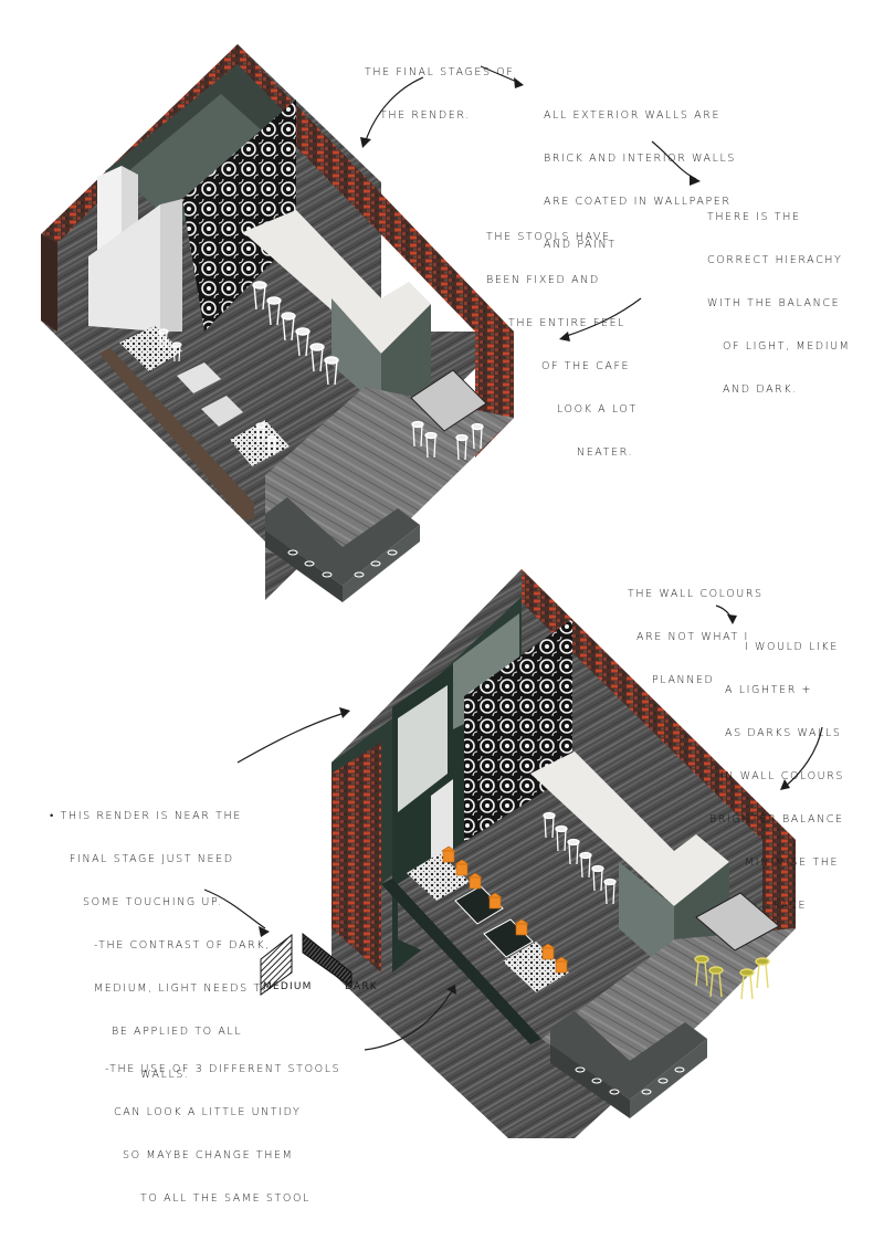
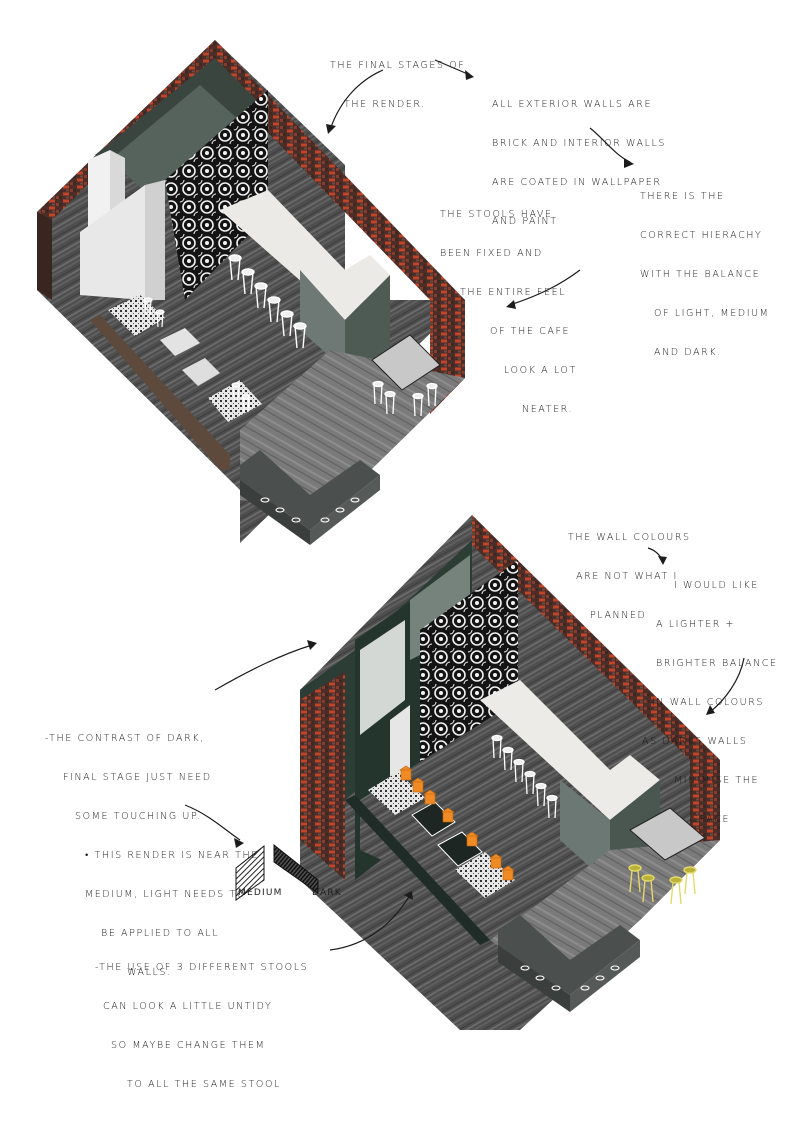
  THE FINAL STAGES OF
  THE RENDER.
  ALL EXTERIOR WALLS ARE
  BRICK AND INTERIOR WALLS
  ARE COATED IN WALLPAPER
  AND PAINT
  THERE IS THE
  CORRECT HIERACHY
  WITH THE BALANCE
  OF LIGHT, MEDIUM
  AND DARK.
  THE STOOLS HAVE
  BEEN FIXED AND
  THE ENTIRE FEEL
  OF THE CAFE
  LOOK A LOT
  NEATER.
  THE WALL COLOURS
  ARE NOT WHAT I
  PLANNED
  I WOULD LIKE
  A LIGHTER +
- AS DARKS WALLS
+ BRIGHTER BALANCE
  IN WALL COLOURS
- BRIGHTER BALANCE
+ AS DARKS WALLS
  MINIMISE THE
  SPACE
- • THIS RENDER IS NEAR THE
+ -THE CONTRAST OF DARK,
  FINAL STAGE JUST NEED
  SOME TOUCHING UP.
- -THE CONTRAST OF DARK,
+ • THIS RENDER IS NEAR THE
  MEDIUM, LIGHT NEEDS TO
  BE APPLIED TO ALL
  WALLS.
  MEDIUM
  DARK
  -THE USE OF 3 DIFFERENT STOOLS
  CAN LOOK A LITTLE UNTIDY
  SO MAYBE CHANGE THEM
  TO ALL THE SAME STOOL
